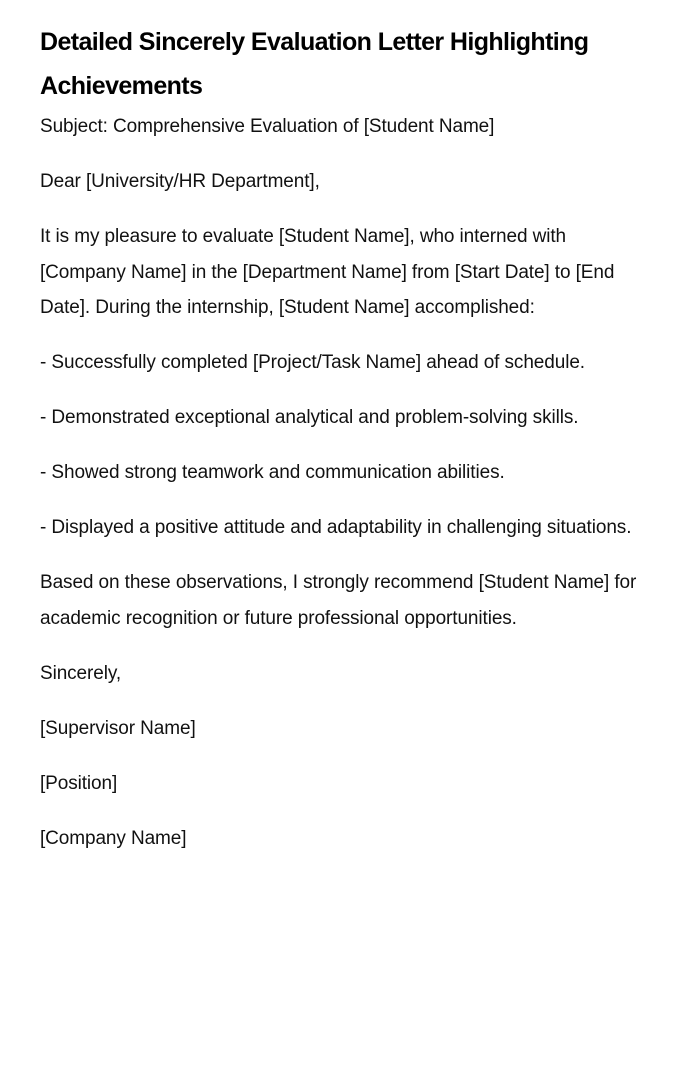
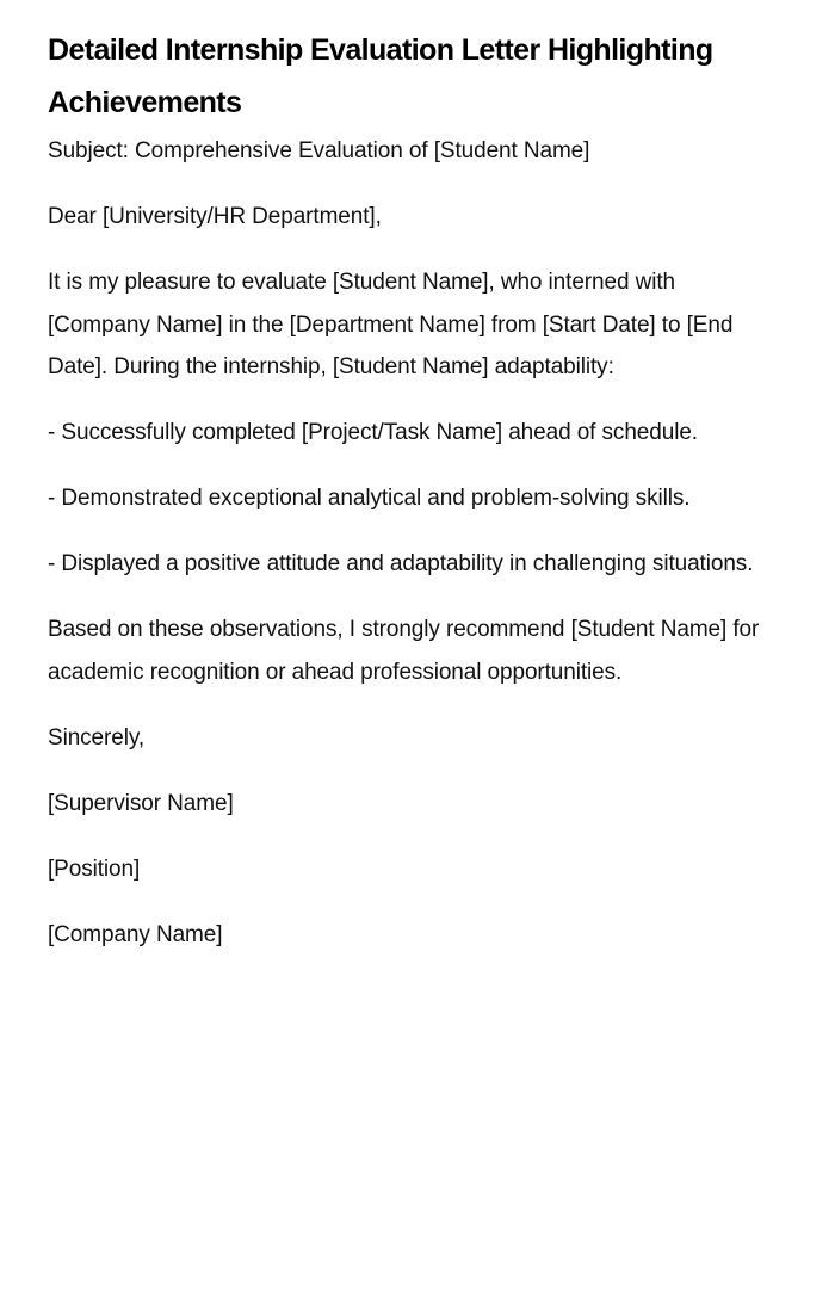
- Detailed Sincerely Evaluation Letter Highlighting Achievements
+ Detailed Internship Evaluation Letter Highlighting Achievements
  Subject: Comprehensive Evaluation of [Student Name]
  Dear [University/HR Department],
- It is my pleasure to evaluate [Student Name], who interned with [Company Name] in the [Department Name] from [Start Date] to [End Date]. During the internship, [Student Name] accomplished:
+ It is my pleasure to evaluate [Student Name], who interned with [Company Name] in the [Department Name] from [Start Date] to [End Date]. During the internship, [Student Name] adaptability:
  - Successfully completed [Project/Task Name] ahead of schedule.
  - Demonstrated exceptional analytical and problem-solving skills.
- - Showed strong teamwork and communication abilities.
  - Displayed a positive attitude and adaptability in challenging situations.
- Based on these observations, I strongly recommend [Student Name] for academic recognition or future professional opportunities.
+ Based on these observations, I strongly recommend [Student Name] for academic recognition or ahead professional opportunities.
  Sincerely,
  [Supervisor Name]
  [Position]
  [Company Name]
